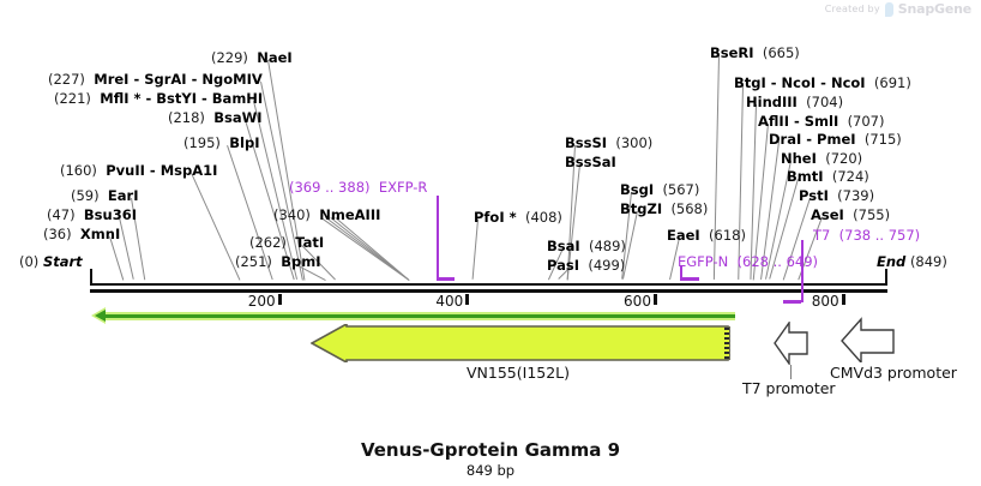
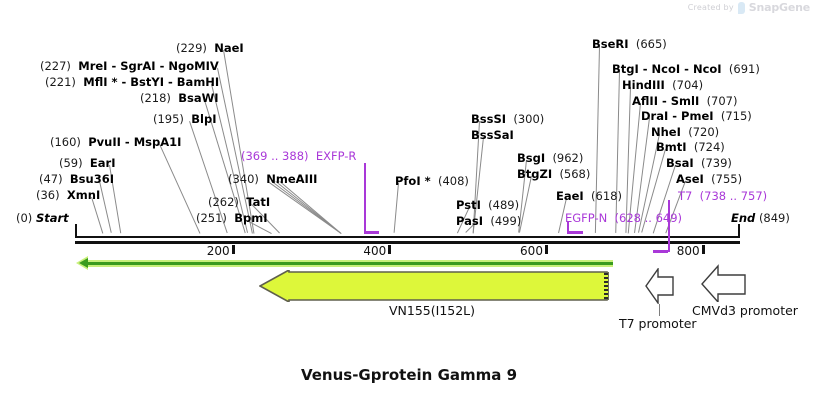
  Created by
  SnapGene
  (229) NaeI
  (227) MreI - SgrAI - NgoMIV
  (221) MflI * - BstYI - BamHI
  (218) BsaWI
  (195) BlpI
  (160) PvuII - MspA1I
  (59) EarI
  (47) Bsu36I
  (36) XmnI
  (340) NmeAIII
  (262) TatI
  (251) BpmI
  PfoI * (408)
  BssSI (300)
  BssSaI
- BsgI (567)
+ BsgI (962)
  BtgZI (568)
- BsaI (489)
+ PstI (489)
  PasI (499)
  EaeI (618)
  BseRI (665)
  BtgI - NcoI - NcoI (691)
  HindIII (704)
  AflII - SmlI (707)
  DraI - PmeI (715)
  NheI (720)
  BmtI (724)
- PstI (739)
+ BsaI (739)
  AseI (755)
  (369 .. 388) EXFP-R
  EGFP-N (628 .. 649)
  T7 (738 .. 757)
  (0) Start
  End (849)
  200
  400
  600
  800
  VN155(I152L)
  T7 promoter
  CMVd3 promoter
  Venus-Gprotein Gamma 9
- 849 bp
